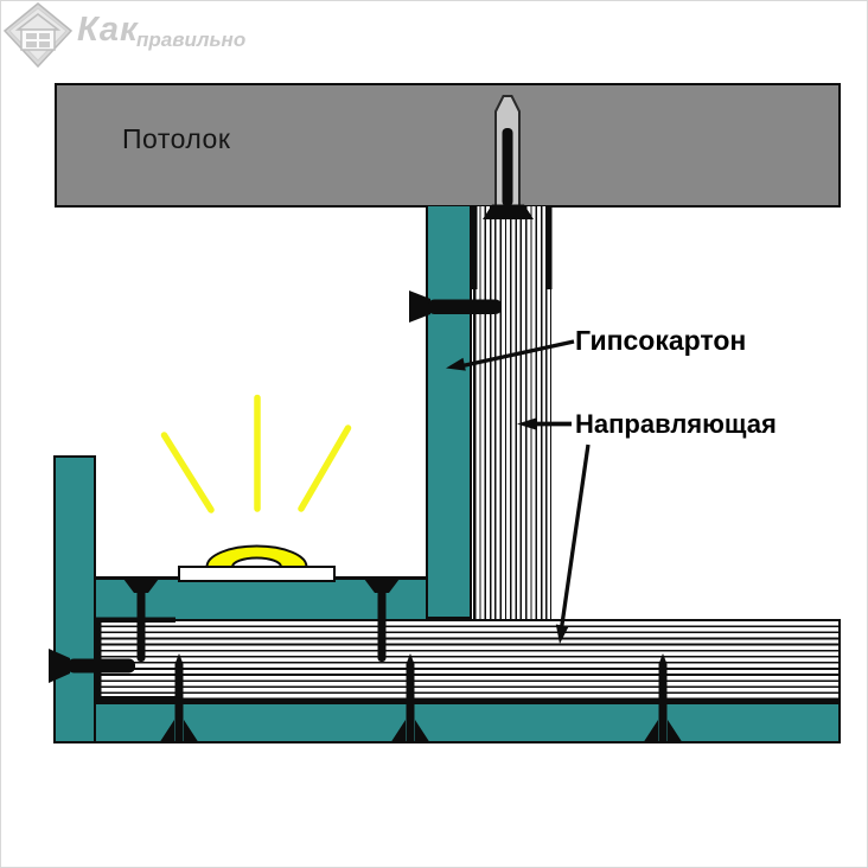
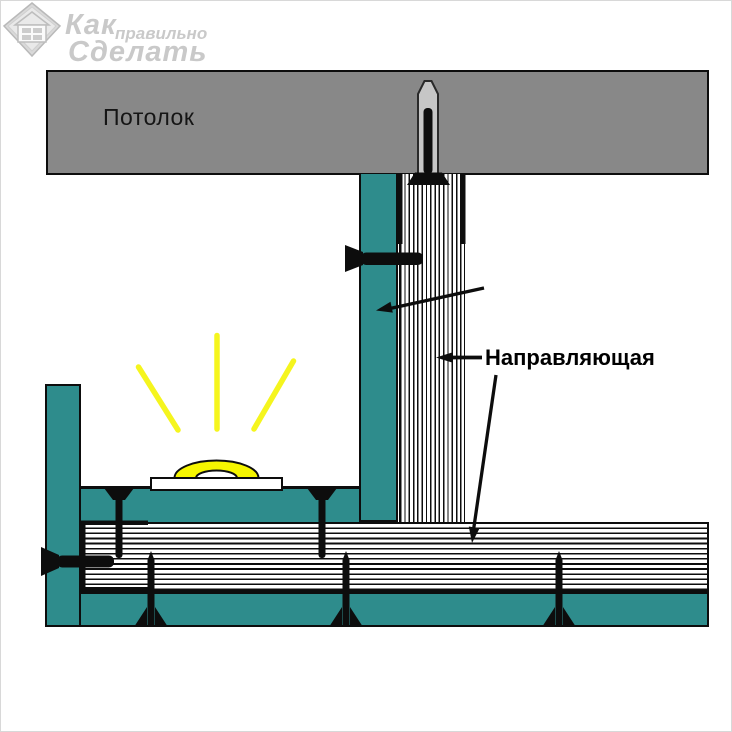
  Как
  правильно
+ Сделать
  Потолок
- Гипсокартон
  Направляющая
